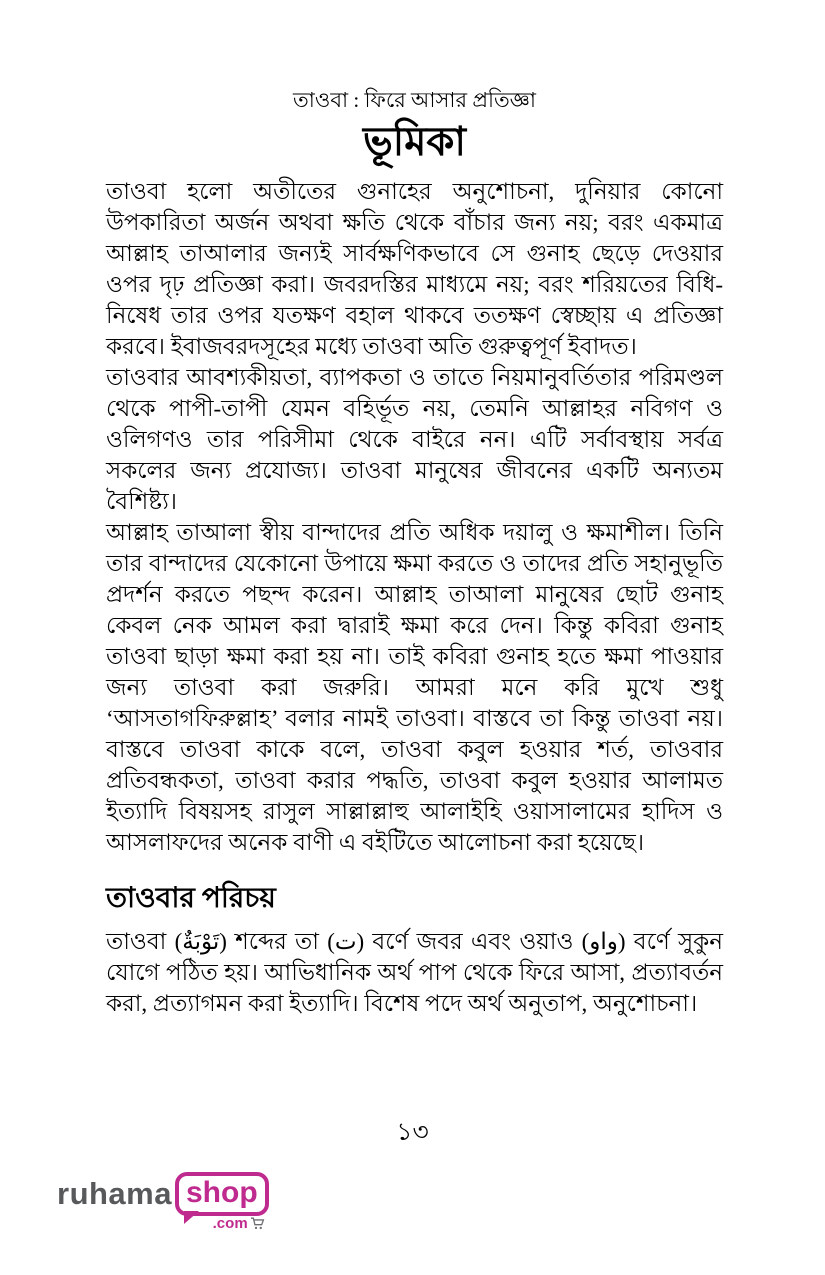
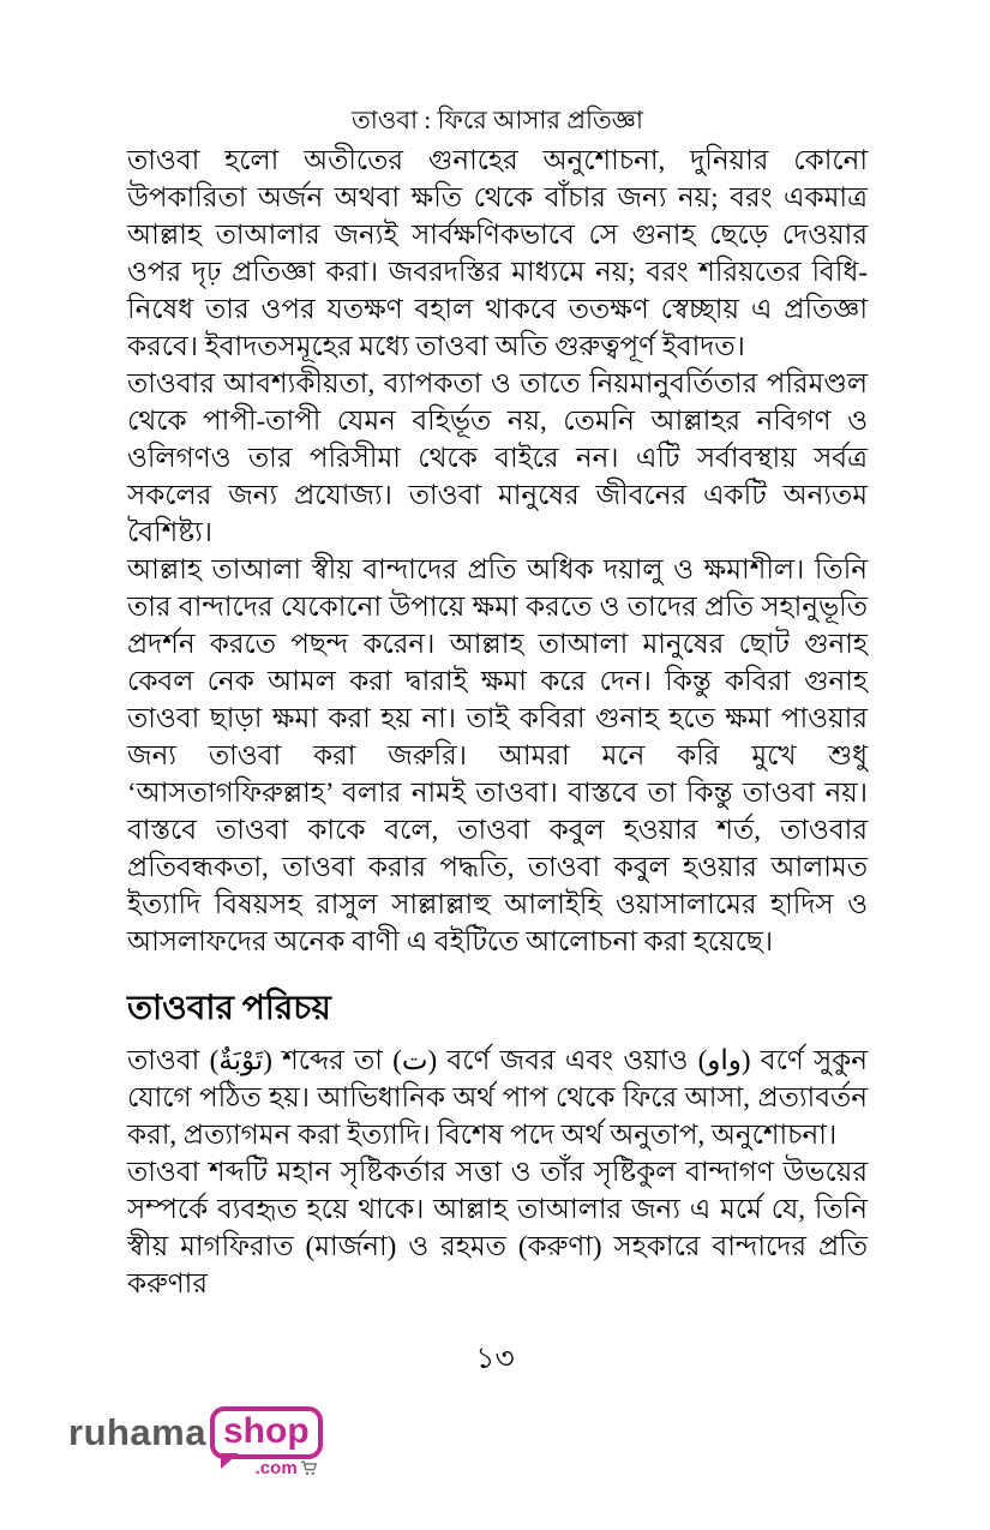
  তাওবা : ফিরে আসার প্রতিজ্ঞা
- ভূমিকা
- তাওবা হলো অতীতের গুনাহের অনুশোচনা, দুনিয়ার কোনো উপকারিতা অর্জন অথবা ক্ষতি থেকে বাঁচার জন্য নয়; বরং একমাত্র আল্লাহ তাআলার জন্যই সার্বক্ষণিকভাবে সে গুনাহ ছেড়ে দেওয়ার ওপর দৃঢ় প্রতিজ্ঞা করা। জবরদস্তির মাধ্যমে নয়; বরং শরিয়তের বিধি-নিষেধ তার ওপর যতক্ষণ বহাল থাকবে ততক্ষণ স্বেচ্ছায় এ প্রতিজ্ঞা করবে। ইবাজবরদসূহের মধ্যে তাওবা অতি গুরুত্বপূর্ণ ইবাদত।
+ তাওবা হলো অতীতের গুনাহের অনুশোচনা, দুনিয়ার কোনো উপকারিতা অর্জন অথবা ক্ষতি থেকে বাঁচার জন্য নয়; বরং একমাত্র আল্লাহ তাআলার জন্যই সার্বক্ষণিকভাবে সে গুনাহ ছেড়ে দেওয়ার ওপর দৃঢ় প্রতিজ্ঞা করা। জবরদস্তির মাধ্যমে নয়; বরং শরিয়তের বিধি-নিষেধ তার ওপর যতক্ষণ বহাল থাকবে ততক্ষণ স্বেচ্ছায় এ প্রতিজ্ঞা করবে। ইবাদতসমূহের মধ্যে তাওবা অতি গুরুত্বপূর্ণ ইবাদত।
  তাওবার আবশ্যকীয়তা, ব্যাপকতা ও তাতে নিয়মানুবর্তিতার পরিমণ্ডল থেকে পাপী-তাপী যেমন বহির্ভূত নয়, তেমনি আল্লাহর নবিগণ ও ওলিগণও তার পরিসীমা থেকে বাইরে নন। এটি সর্বাবস্থায় সর্বত্র সকলের জন্য প্রযোজ্য। তাওবা মানুষের জীবনের একটি অন্যতম বৈশিষ্ট্য।
  আল্লাহ তাআলা স্বীয় বান্দাদের প্রতি অধিক দয়ালু ও ক্ষমাশীল। তিনি তার বান্দাদের যেকোনো উপায়ে ক্ষমা করতে ও তাদের প্রতি সহানুভূতি প্রদর্শন করতে পছন্দ করেন। আল্লাহ তাআলা মানুষের ছোট গুনাহ কেবল নেক আমল করা দ্বারাই ক্ষমা করে দেন। কিন্তু কবিরা গুনাহ তাওবা ছাড়া ক্ষমা করা হয় না। তাই কবিরা গুনাহ হতে ক্ষমা পাওয়ার জন্য তাওবা করা জরুরি। আমরা মনে করি মুখে শুধু ‘আসতাগফিরুল্লাহ’ বলার নামই তাওবা। বাস্তবে তা কিন্তু তাওবা নয়। বাস্তবে তাওবা কাকে বলে, তাওবা কবুল হওয়ার শর্ত, তাওবার প্রতিবন্ধকতা, তাওবা করার পদ্ধতি, তাওবা কবুল হওয়ার আলামত ইত্যাদি বিষয়সহ রাসুল সাল্লাল্লাহু আলাইহি ওয়াসালামের হাদিস ও আসলাফদের অনেক বাণী এ বইটিতে আলোচনা করা হয়েছে।
  তাওবার পরিচয়
  তাওবা (تَوْبَةٌ) শব্দের তা (ت) বর্ণে জবর এবং ওয়াও (واو) বর্ণে সুকুন যোগে পঠিত হয়। আভিধানিক অর্থ পাপ থেকে ফিরে আসা, প্রত্যাবর্তন করা, প্রত্যাগমন করা ইত্যাদি। বিশেষ পদে অর্থ অনুতাপ, অনুশোচনা।
+ তাওবা শব্দটি মহান সৃষ্টিকর্তার সত্তা ও তাঁর সৃষ্টিকুল বান্দাগণ উভয়ের সম্পর্কে ব্যবহৃত হয়ে থাকে। আল্লাহ তাআলার জন্য এ মর্মে যে, তিনি স্বীয় মাগফিরাত (মার্জনা) ও রহমত (করুণা) সহকারে বান্দাদের প্রতি করুণার
  ১৩
  ruhama
  shop
  .com
